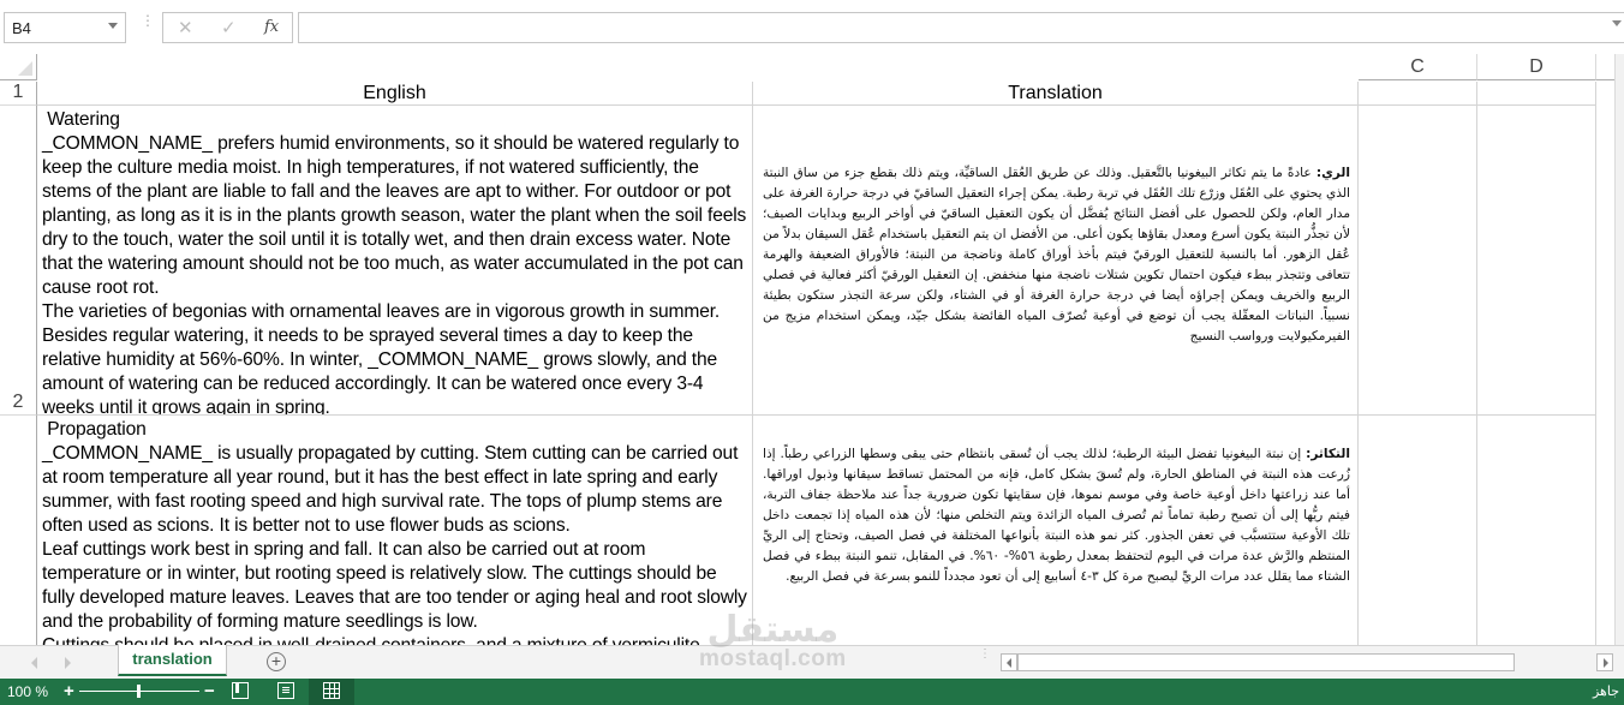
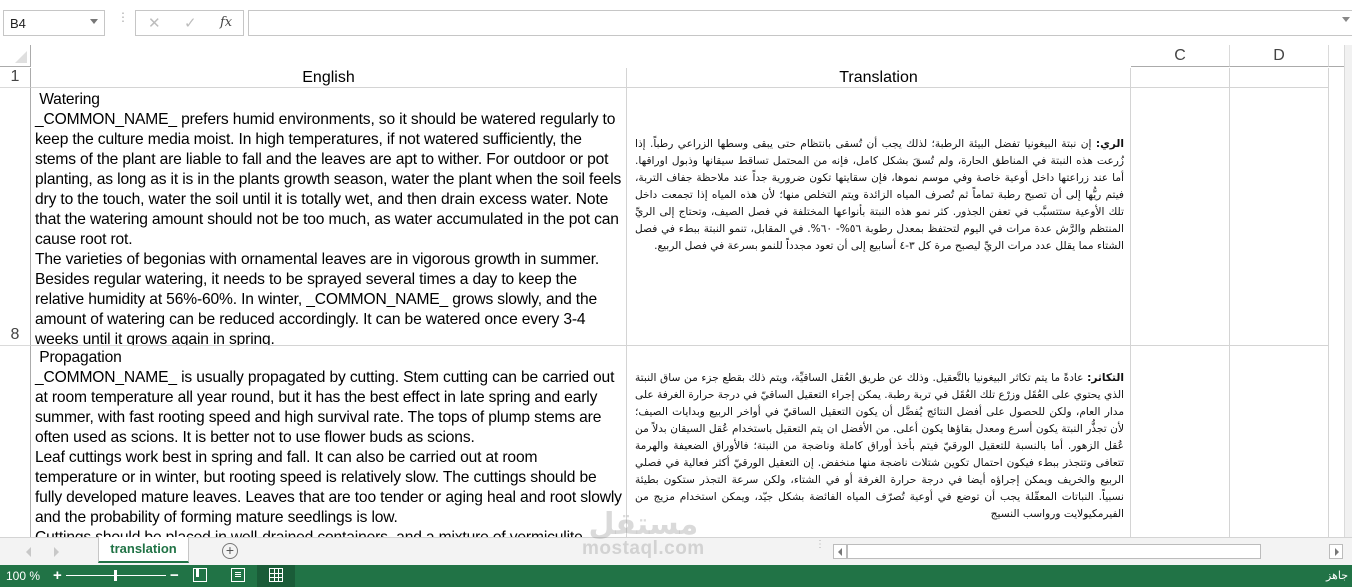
  B4
  ⋮
  ✕
  ✓
  fx
  C
  D
  1
  English
  Translation
- 2
+ 8
  Watering
  _COMMON_NAME_ prefers humid environments, so it should be watered regularly to keep the culture media moist. In high temperatures, if not watered sufficiently, the stems of the plant are liable to fall and the leaves are apt to wither. For outdoor or pot planting, as long as it is in the plants growth season, water the plant when the soil feels dry to the touch, water the soil until it is totally wet, and then drain excess water. Note that the watering amount should not be too much, as water accumulated in the pot can cause root rot.
  The varieties of begonias with ornamental leaves are in vigorous growth in summer. Besides regular watering, it needs to be sprayed several times a day to keep the relative humidity at 56%-60%. In winter, _COMMON_NAME_ grows slowly, and the amount of watering can be reduced accordingly. It can be watered once every 3-4 weeks until it grows again in spring.
- الري: عادةً ما يتم تكاثر البيغونيا بالتَّعقيل. وذلك عن طريق العُقل الساقيِّة، ويتم ذلك بقطع جزء من ساق النبتة الذي يحتوي على العُقَل وزرْع تلك العُقَل في تربة رطبة. يمكن إجراء التعقيل الساقيّ في درجة حرارة الغرفة على مدار العام، ولكن للحصول على أفضل النتائج يُفضَّل أن يكون التعقيل الساقيّ في أواخر الربيع وبدايات الصيف؛ لأن تجذُّر النبتة يكون أسرع ومعدل بقاؤها يكون أعلى. من الأفضل ان يتم التعقيل باستخدام عُقل السيقان بدلاً من عُقل الزهور. أما بالنسبة للتعقيل الورقيّ فيتم بأخذ أوراق كاملة وناضجة من النبتة؛ فالأوراق الضعيفة والهرمة تتعافى وتتجذر ببطء فيكون احتمال تكوين شتلات ناضجة منها منخفض. إن التعقيل الورقيّ أكثر فعالية في فصلي الربيع والخريف ويمكن إجراؤه أيضا في درجة حرارة الغرفة أو في الشتاء، ولكن سرعة التجذر ستكون بطيئة نسبياً. النباتات المعقّلة يجب أن توضع في أوعية تُصرّف المياه الفائضة بشكل جيّد، ويمكن استخدام مزيج من الفيرمكيولايت ورواسب النسيج
+ الري: إن نبتة البيغونيا تفضل البيئة الرطبة؛ لذلك يجب أن تُسقى بانتظام حتى يبقى وسطها الزراعي رطباً. إذا زُرعت هذه النبتة في المناطق الحارة، ولم تُسقَ بشكل كامل، فإنه من المحتمل تساقط سيقانها وذبول اوراقها. أما عند زراعتها داخل أوعية خاصة وفي موسم نموها، فإن سقايتها تكون ضرورية جداً عند ملاحظة جفاف التربة، فيتم ريُّها إلى أن تصبح رطبة تماماً ثم تُصرف المياه الزائدة ويتم التخلص منها؛ لأن هذه المياه إذا تجمعت داخل تلك الأوعية ستتسبَّب في تعفن الجذور. كثر نمو هذه النبتة بأنواعها المختلفة في فصل الصيف، وتحتاج إلى الريِّ المنتظم والرَّش عدة مرات في اليوم لتحتفظ بمعدل رطوبة ٥٦%- ٦٠%. في المقابل، تنمو النبتة ببطء في فصل الشتاء مما يقلل عدد مرات الريِّ ليصبح مرة كل ٣-٤ أسابيع إلى أن تعود مجدداً للنمو بسرعة في فصل الربيع.
  Propagation
  _COMMON_NAME_ is usually propagated by cutting. Stem cutting can be carried out at room temperature all year round, but it has the best effect in late spring and early summer, with fast rooting speed and high survival rate. The tops of plump stems are often used as scions. It is better not to use flower buds as scions.
  Leaf cuttings work best in spring and fall. It can also be carried out at room temperature or in winter, but rooting speed is relatively slow. The cuttings should be fully developed mature leaves. Leaves that are too tender or aging heal and root slowly and the probability of forming mature seedlings is low.
- التكاثر: إن نبتة البيغونيا تفضل البيئة الرطبة؛ لذلك يجب أن تُسقى بانتظام حتى يبقى وسطها الزراعي رطباً. إذا زُرعت هذه النبتة في المناطق الحارة، ولم تُسقَ بشكل كامل، فإنه من المحتمل تساقط سيقانها وذبول اوراقها. أما عند زراعتها داخل أوعية خاصة وفي موسم نموها، فإن سقايتها تكون ضرورية جداً عند ملاحظة جفاف التربة، فيتم ريُّها إلى أن تصبح رطبة تماماً ثم تُصرف المياه الزائدة ويتم التخلص منها؛ لأن هذه المياه إذا تجمعت داخل تلك الأوعية ستتسبَّب في تعفن الجذور. كثر نمو هذه النبتة بأنواعها المختلفة في فصل الصيف، وتحتاج إلى الريِّ المنتظم والرَّش عدة مرات في اليوم لتحتفظ بمعدل رطوبة ٥٦%- ٦٠%. في المقابل، تنمو النبتة ببطء في فصل الشتاء مما يقلل عدد مرات الريِّ ليصبح مرة كل ٣-٤ أسابيع إلى أن تعود مجدداً للنمو بسرعة في فصل الربيع.
+ التكاثر: عادةً ما يتم تكاثر البيغونيا بالتَّعقيل. وذلك عن طريق العُقل الساقيِّة، ويتم ذلك بقطع جزء من ساق النبتة الذي يحتوي على العُقَل وزرْع تلك العُقَل في تربة رطبة. يمكن إجراء التعقيل الساقيّ في درجة حرارة الغرفة على مدار العام، ولكن للحصول على أفضل النتائج يُفضَّل أن يكون التعقيل الساقيّ في أواخر الربيع وبدايات الصيف؛ لأن تجذُّر النبتة يكون أسرع ومعدل بقاؤها يكون أعلى. من الأفضل ان يتم التعقيل باستخدام عُقل السيقان بدلاً من عُقل الزهور. أما بالنسبة للتعقيل الورقيّ فيتم بأخذ أوراق كاملة وناضجة من النبتة؛ فالأوراق الضعيفة والهرمة تتعافى وتتجذر ببطء فيكون احتمال تكوين شتلات ناضجة منها منخفض. إن التعقيل الورقيّ أكثر فعالية في فصلي الربيع والخريف ويمكن إجراؤه أيضا في درجة حرارة الغرفة أو في الشتاء، ولكن سرعة التجذر ستكون بطيئة نسبياً. النباتات المعقّلة يجب أن توضع في أوعية تُصرّف المياه الفائضة بشكل جيّد، ويمكن استخدام مزيج من الفيرمكيولايت ورواسب النسيج
  translation
  +
  ⋮
  100 %
  +
  −
  جاهز
  مستقل
  mostaql.com
